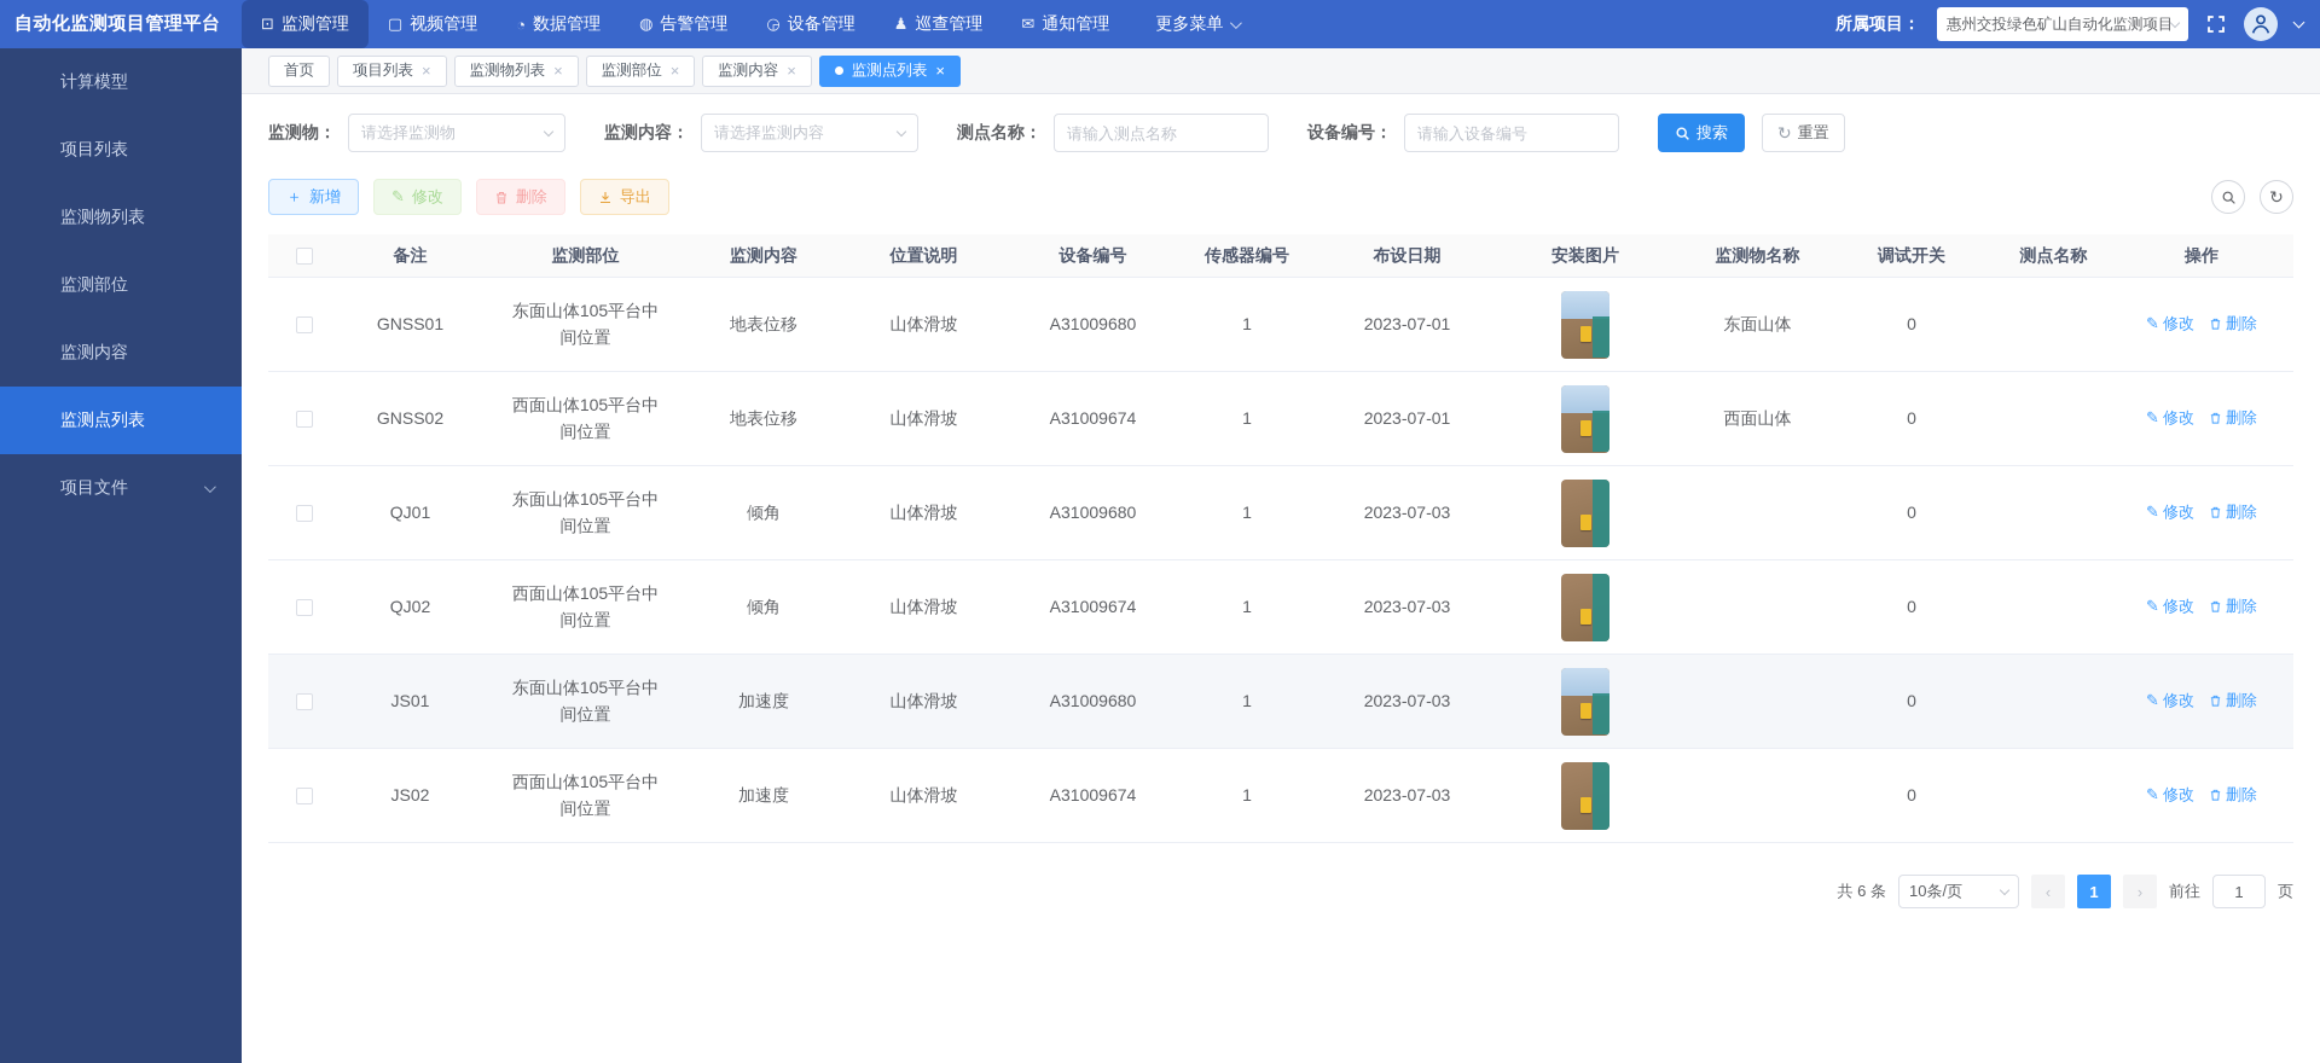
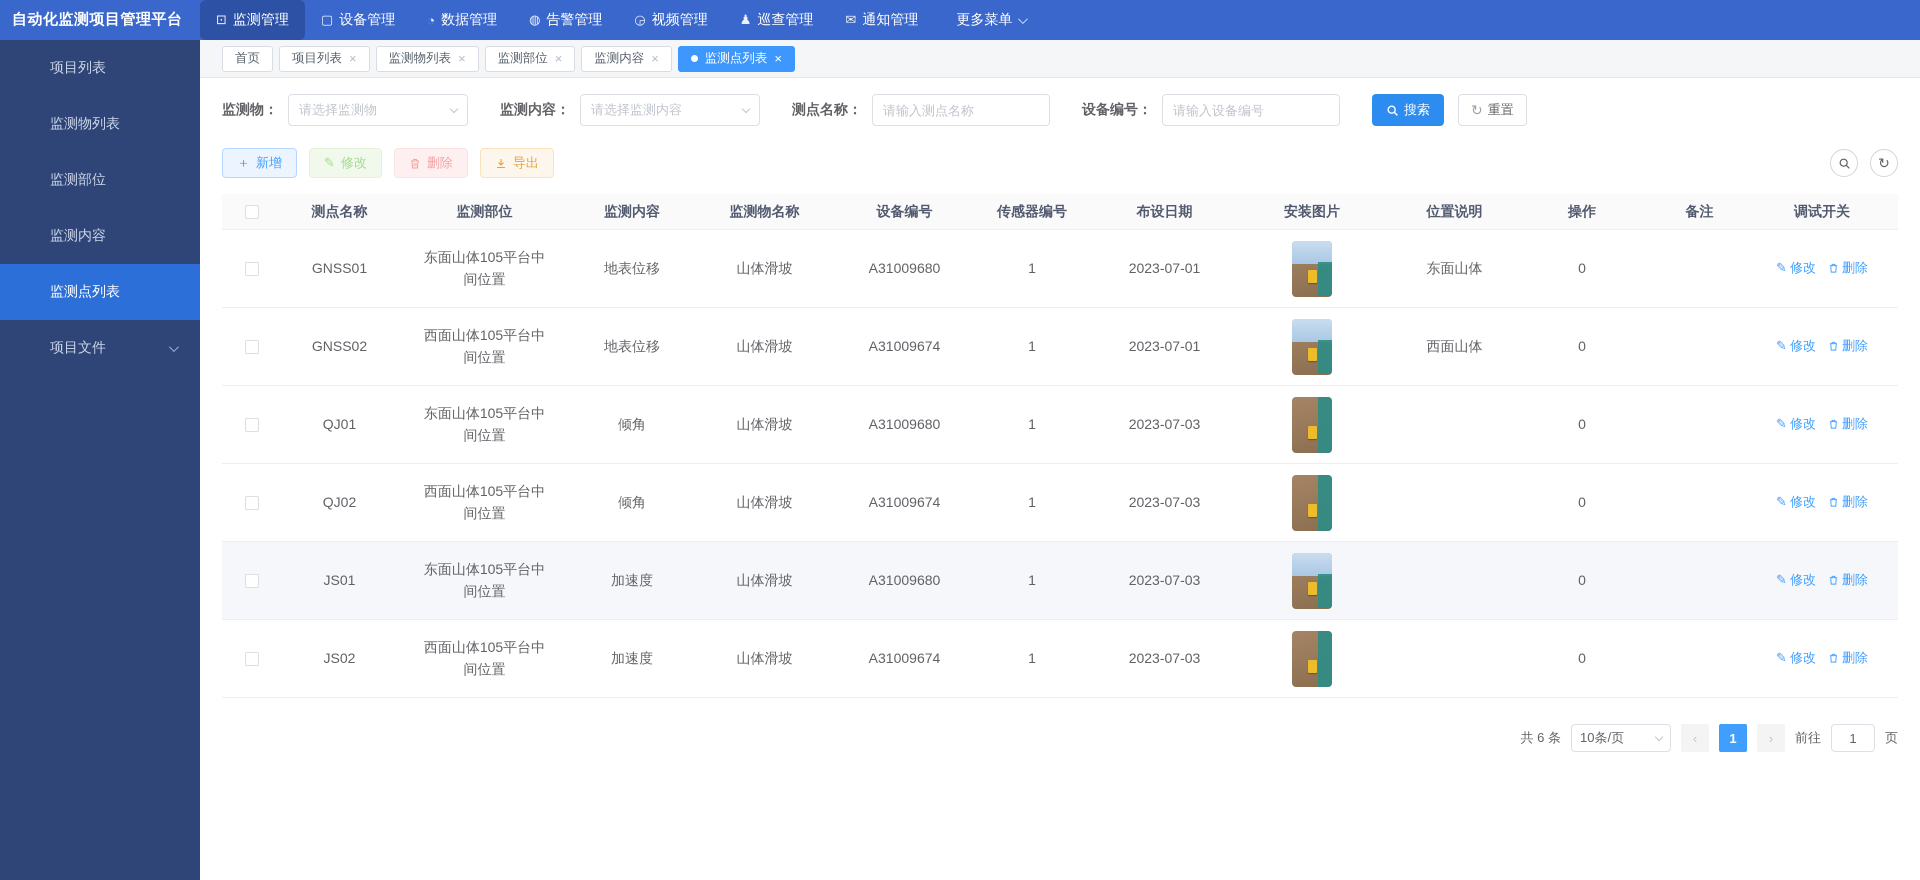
  自动化监测项目管理平台
  ⊡
  监测管理
  ▢
- 视频管理
+ 设备管理
  ◔
  数据管理
  ◍
  告警管理
  ◶
- 设备管理
+ 视频管理
  ♟
  巡查管理
  ✉
  通知管理
  更多菜单
- 所属项目：
- 惠州交投绿色矿山自动化监测项目
- 计算模型
  项目列表
  监测物列表
  监测部位
  监测内容
  监测点列表
  项目文件
  首页
  项目列表
  ×
  监测物列表
  ×
  监测部位
  ×
  监测内容
  ×
  监测点列表
  ×
  监测物：
  请选择监测物
  监测内容：
  请选择监测内容
  测点名称：
  请输入测点名称
  设备编号：
  请输入设备编号
  搜索
  ↻
  重置
  ＋
  新增
  ✎
  修改
  删除
  导出
  ↻
- 备注
+ 测点名称
  监测部位
  监测内容
- 位置说明
+ 监测物名称
  设备编号
  传感器编号
  布设日期
  安装图片
- 监测物名称
+ 位置说明
- 调试开关
+ 操作
- 测点名称
+ 备注
- 操作
+ 调试开关
  GNSS01
  东面山体105平台中间位置
  地表位移
  山体滑坡
  A31009680
  1
  2023-07-01
  东面山体
  0
  ✎
  修改
  删除
  GNSS02
  西面山体105平台中间位置
  地表位移
  山体滑坡
  A31009674
  1
  2023-07-01
  西面山体
  0
  ✎
  修改
  删除
  QJ01
  东面山体105平台中间位置
  倾角
  山体滑坡
  A31009680
  1
  2023-07-03
  0
  ✎
  修改
  删除
  QJ02
  西面山体105平台中间位置
  倾角
  山体滑坡
  A31009674
  1
  2023-07-03
  0
  ✎
  修改
  删除
  JS01
  东面山体105平台中间位置
  加速度
  山体滑坡
  A31009680
  1
  2023-07-03
  0
  ✎
  修改
  删除
  JS02
  西面山体105平台中间位置
  加速度
  山体滑坡
  A31009674
  1
  2023-07-03
  0
  ✎
  修改
  删除
  共 6 条
  10条/页
  ‹
  1
  ›
  前往
  1
  页
